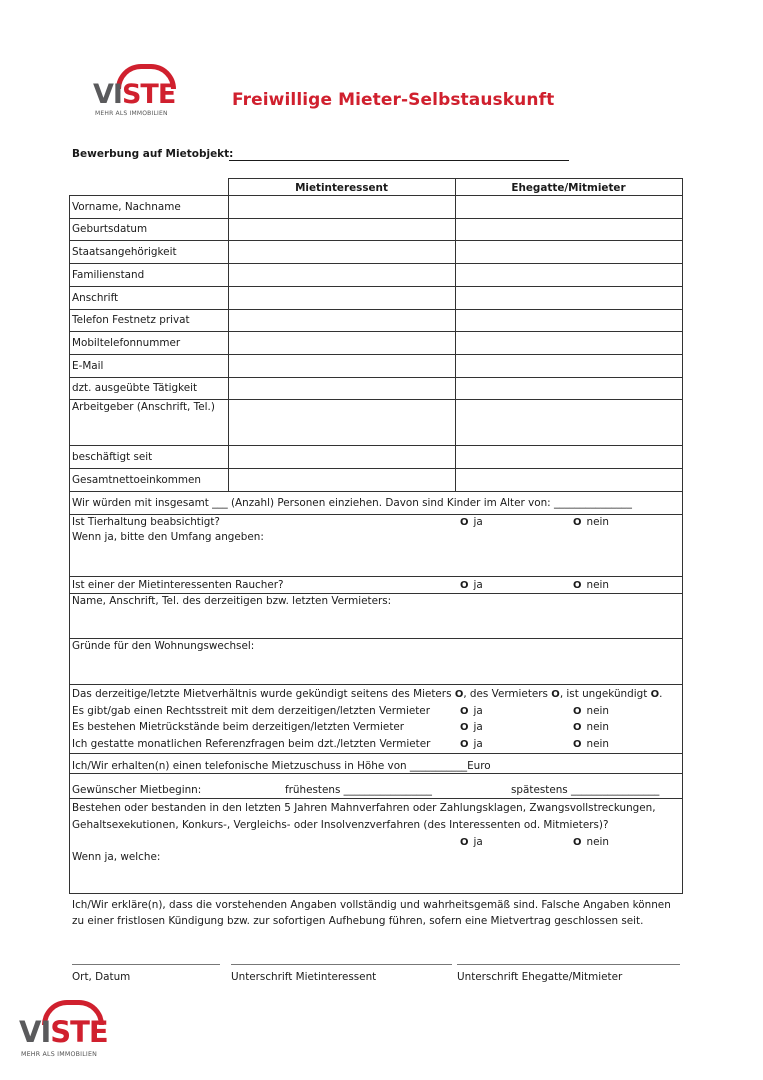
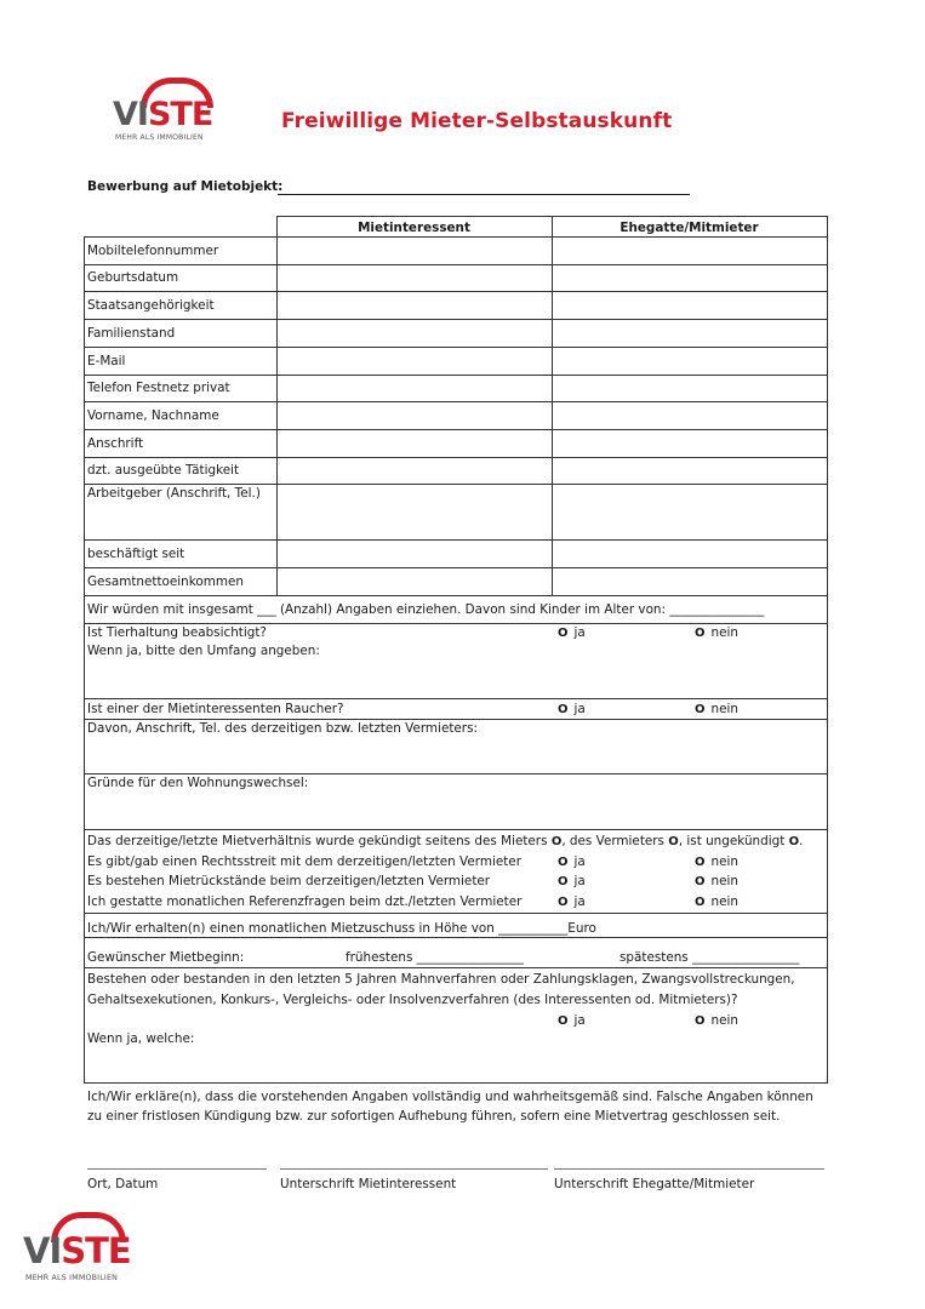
  VISTE
  Freiwillige Mieter-Selbstauskunft
  Bewerbung auf Mietobjekt:
  Mietinteressent
  Ehegatte/Mitmieter
- Vorname, Nachname
+ Mobiltelefonnummer
  Geburtsdatum
  Staatsangehörigkeit
  Familienstand
- Anschrift
+ E-Mail
  Telefon Festnetz privat
- Mobiltelefonnummer
+ Vorname, Nachname
- E-Mail
+ Anschrift
  dzt. ausgeübte Tätigkeit
  Arbeitgeber (Anschrift, Tel.)
  beschäftigt seit
  Gesamtnettoeinkommen
- Wir würden mit insgesamt ___ (Anzahl) Personen einziehen. Davon sind Kinder im Alter von: _______________
+ Wir würden mit insgesamt ___ (Anzahl) Angaben einziehen. Davon sind Kinder im Alter von: _______________
  Ist Tierhaltung beabsichtigt?
  O ja
  O nein
  Wenn ja, bitte den Umfang angeben:
  Ist einer der Mietinteressenten Raucher?
  O ja
  O nein
- Name, Anschrift, Tel. des derzeitigen bzw. letzten Vermieters:
+ Davon, Anschrift, Tel. des derzeitigen bzw. letzten Vermieters:
  Gründe für den Wohnungswechsel:
  Das derzeitige/letzte Mietverhältnis wurde gekündigt seitens des Mieters O, des Vermieters O, ist ungekündigt O.
  Es gibt/gab einen Rechtsstreit mit dem derzeitigen/letzten Vermieter
  O ja
  O nein
  Es bestehen Mietrückstände beim derzeitigen/letzten Vermieter
  O ja
  O nein
  Ich gestatte monatlichen Referenzfragen beim dzt./letzten Vermieter
  O ja
  O nein
- Ich/Wir erhalten(n) einen telefonische Mietzuschuss in Höhe von ___________Euro
+ Ich/Wir erhalten(n) einen monatlichen Mietzuschuss in Höhe von ___________Euro
  Gewünscher Mietbeginn:
  frühestens _________________
  spätestens _________________
  Bestehen oder bestanden in den letzten 5 Jahren Mahnverfahren oder Zahlungsklagen, Zwangsvollstreckungen,
  Gehaltsexekutionen, Konkurs-, Vergleichs- oder Insolvenzverfahren (des Interessenten od. Mitmieters)?
  O ja
  O nein
  Wenn ja, welche:
  Ich/Wir erkläre(n), dass die vorstehenden Angaben vollständig und wahrheitsgemäß sind. Falsche Angaben können zu einer fristlosen Kündigung bzw. zur sofortigen Aufhebung führen, sofern eine Mietvertrag geschlossen seit.
  Ort, Datum
  Unterschrift Mietinteressent
  Unterschrift Ehegatte/Mitmieter
  VISTE
